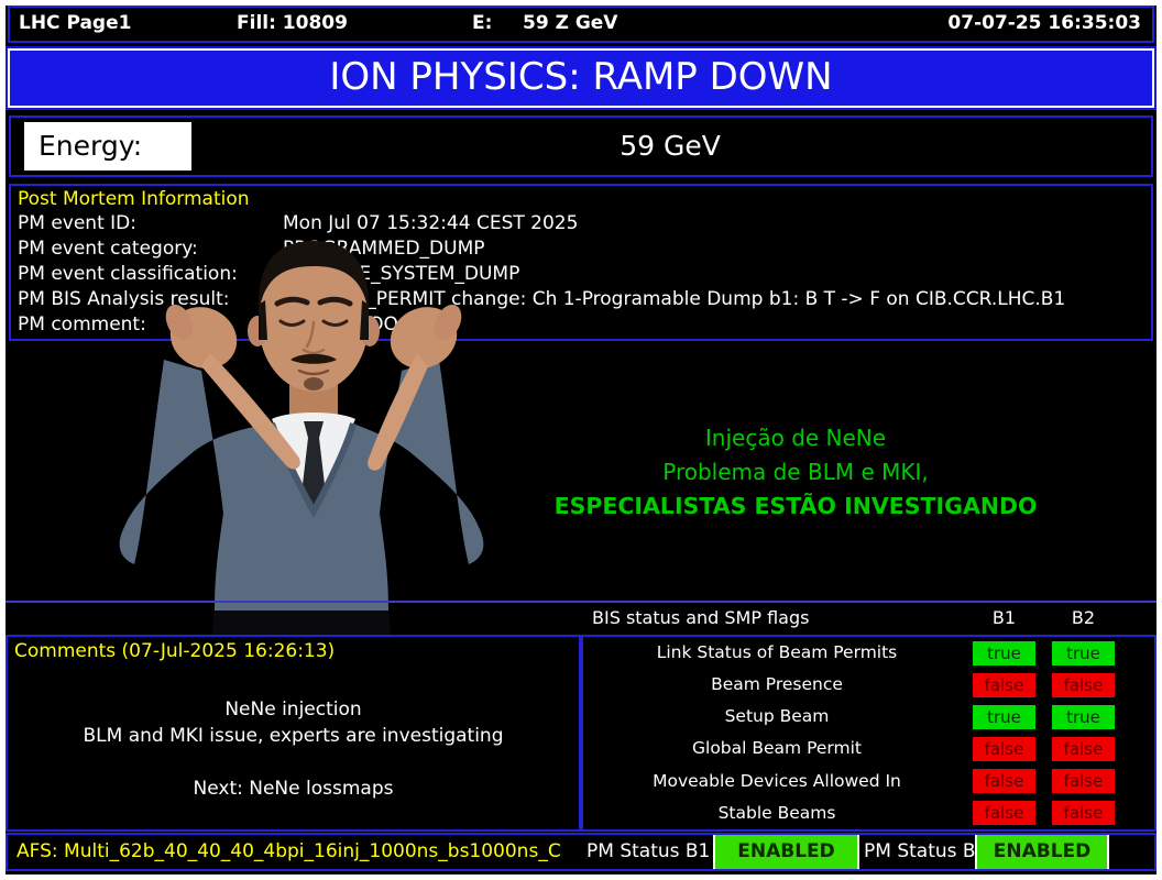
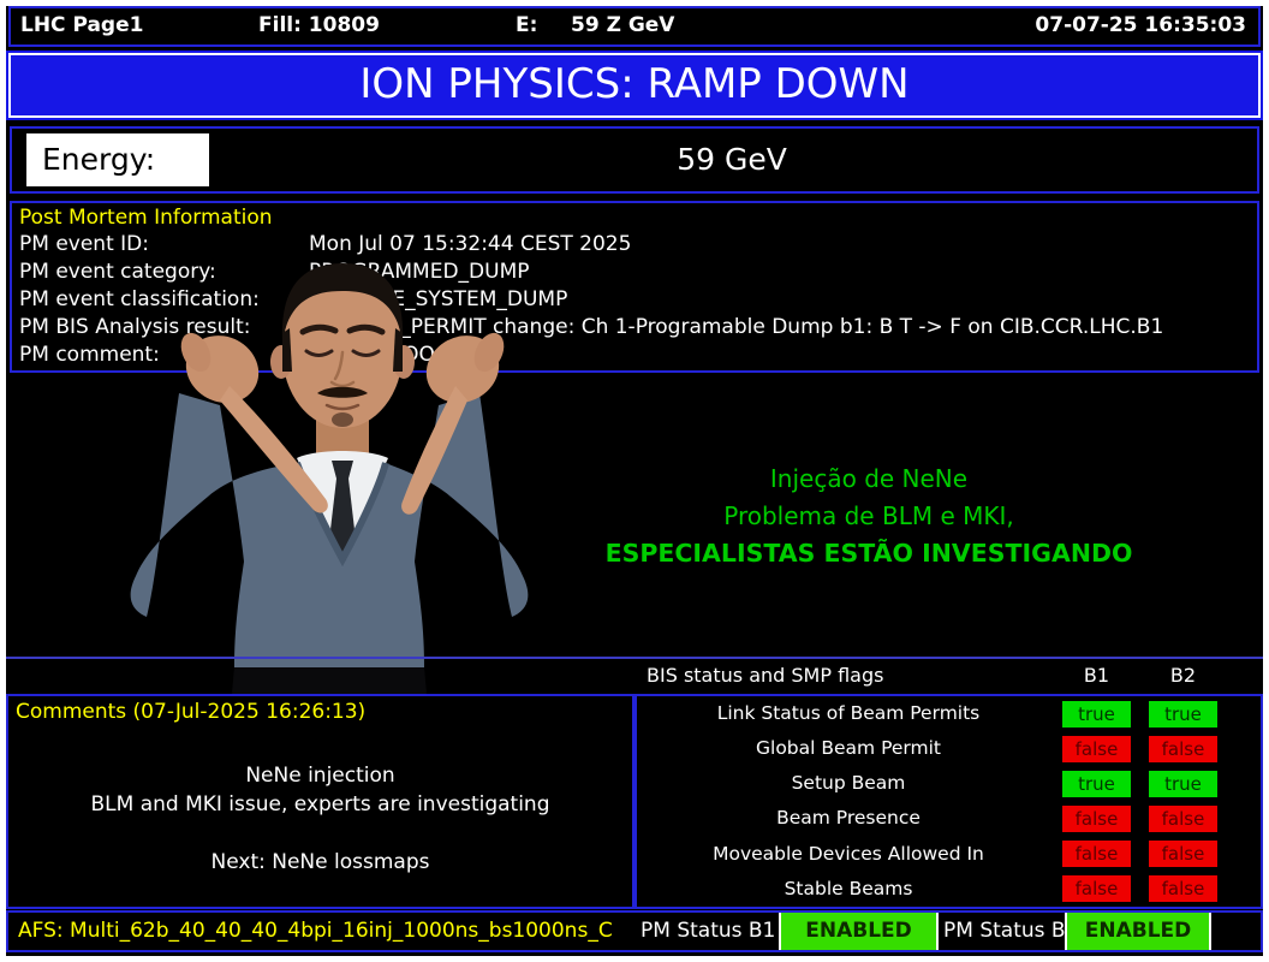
  LHC Page1
  Fill: 10809
  E:
  59 Z GeV
  07-07-25 16:35:03
  ION PHYSICS: RAMP DOWN
  Energy:
  59 GeV
  Post Mortem Information
  PM event ID: Mon Jul 07 15:32:44 CEST 2025
  PM event category: AMMED_DUMP
  PM event classification: E_SYSTEM_DUMP
  PM BIS Analysis result: _PERMIT change: Ch 1-Programable Dump b1: B T -> F on CIB.CCR.LHC.B1
  PM comment: O
  Injeção de NeNe
  Problema de BLM e MKI,
  ESPECIALISTAS ESTÃO INVESTIGANDO
  BIS status and SMP flags
  B1
  B2
  Comments (07-Jul-2025 16:26:13)
  NeNe injection
  BLM and MKI issue, experts are investigating
  Next: NeNe lossmaps
  Link Status of Beam Permits
  true
  true
- Beam Presence
+ Global Beam Permit
  false
  false
  Setup Beam
  true
  true
- Global Beam Permit
+ Beam Presence
  false
  false
  Moveable Devices Allowed In
  false
  false
  Stable Beams
  false
  false
  AFS: Multi_62b_40_40_40_4bpi_16inj_1000ns_bs1000ns_C
  PM Status B1
  ENABLED
  PM Status B
  ENABLED
